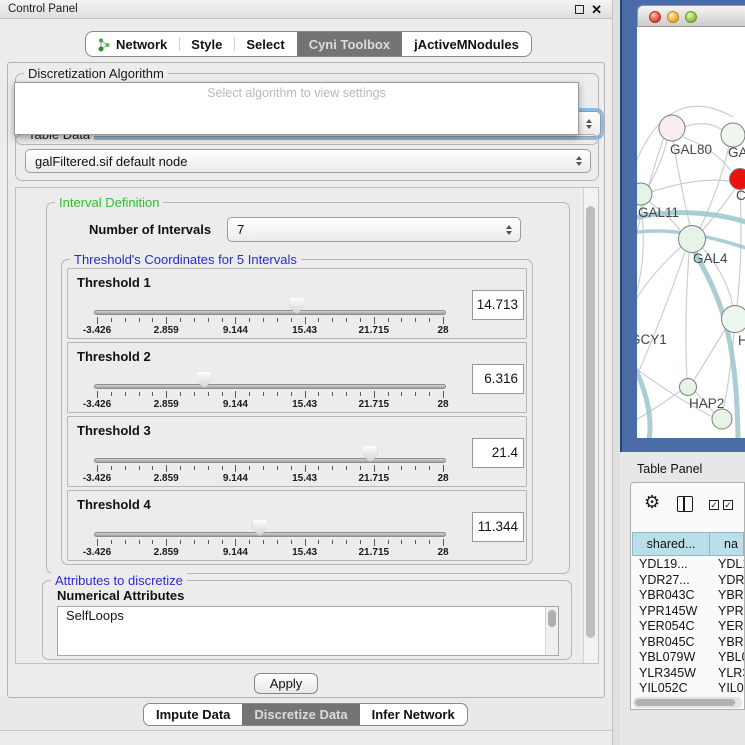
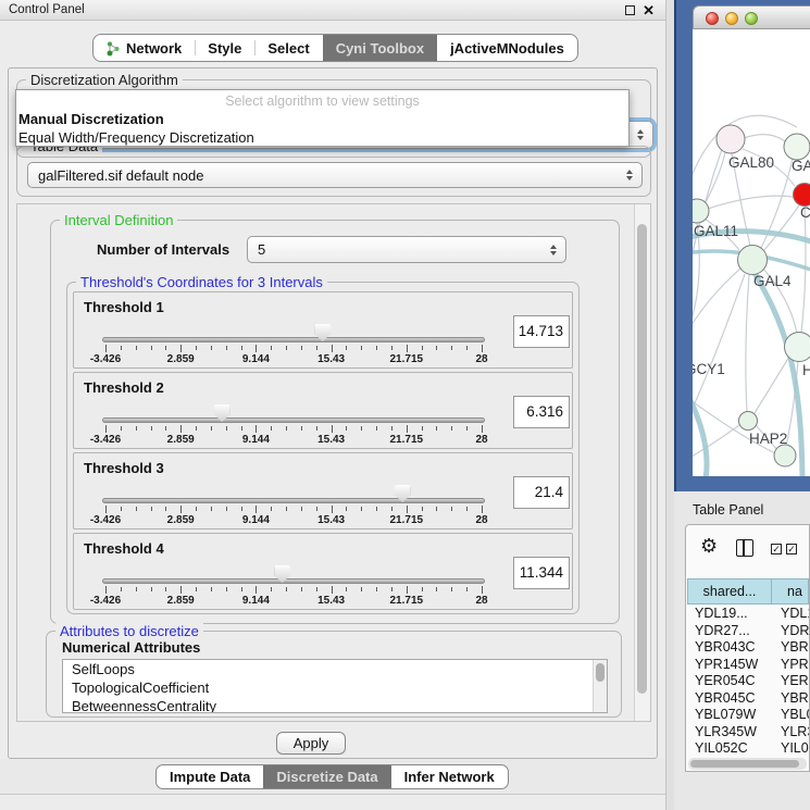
  Control Panel
  ✕
  Network
  Style
  Select
  Cyni Toolbox
  jActiveMNodules
  Discretization Algorithm
  galFiltered.sif default node
  Select algorithm to view settings
+ Manual Discretization
+ Equal Width/Frequency Discretization
  Interval Definition
  Number of Intervals
- 7
+ 5
- Threshold's Coordinates for 5 Intervals
+ Threshold's Coordinates for 3 Intervals
  Threshold 1
  -3.426
  2.859
  9.144
  15.43
  21.715
  28
  14.713
  Threshold 2
  -3.426
  2.859
  9.144
  15.43
  21.715
  28
  6.316
  Threshold 3
  -3.426
  2.859
  9.144
  15.43
  21.715
  28
  21.4
  Threshold 4
  -3.426
  2.859
  9.144
  15.43
  21.715
  28
  11.344
  Attributes to discretize
  Numerical Attributes
  SelfLoops
+ TopologicalCoefficient
+ BetweennessCentrality
  Apply
  Impute Data
  Discretize Data
  Infer Network
  GAL80
  GA
  C
  GAL11
  GAL4
  CY1
  H
  HAP2
  Table Panel
  ⚙
  ✓
  ✓
  shared...
  na
  YDL19...
  YDL
  YDR27...
  YDR
  YBR043C
  YBR
  YPR145W
  YPR
  YER054C
  YER
  YBR045C
  YBR
  YBL079W
  YBL
  YLR345W
  YLR
  YIL052C
  YIL0
